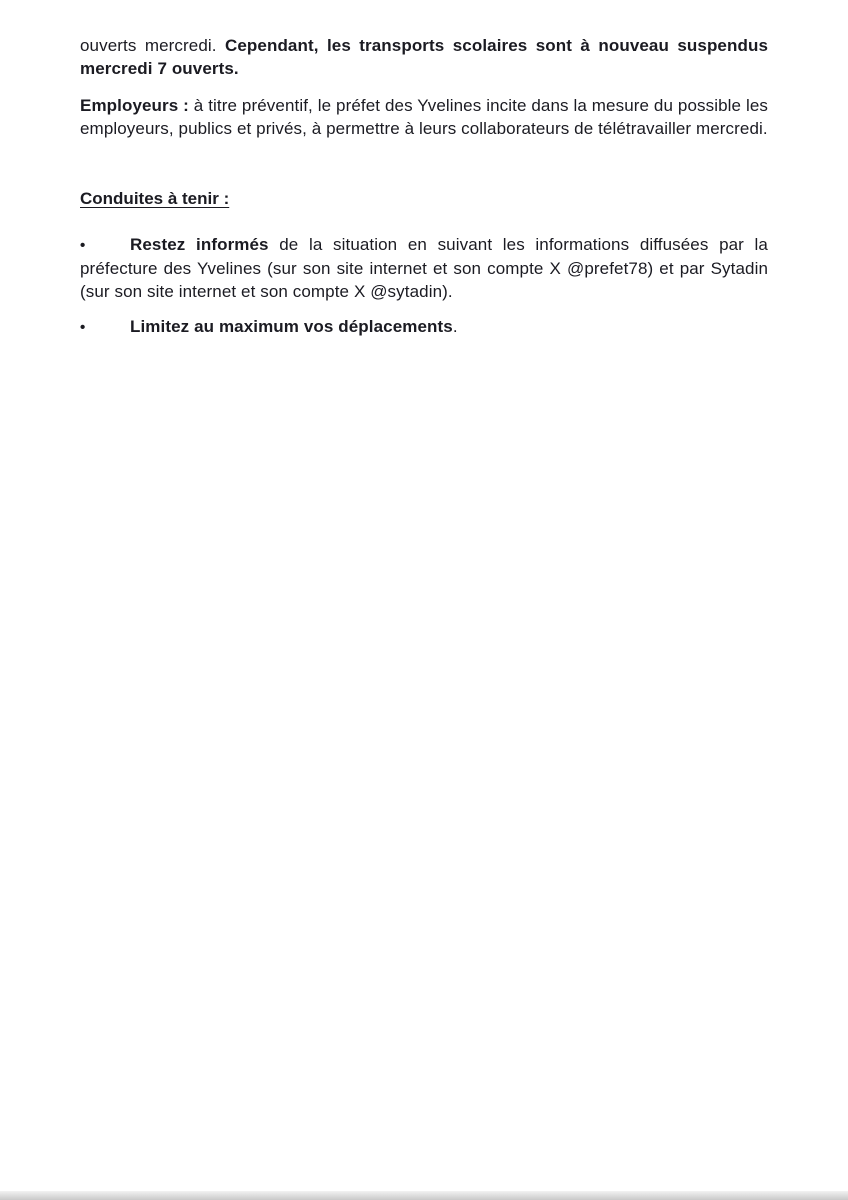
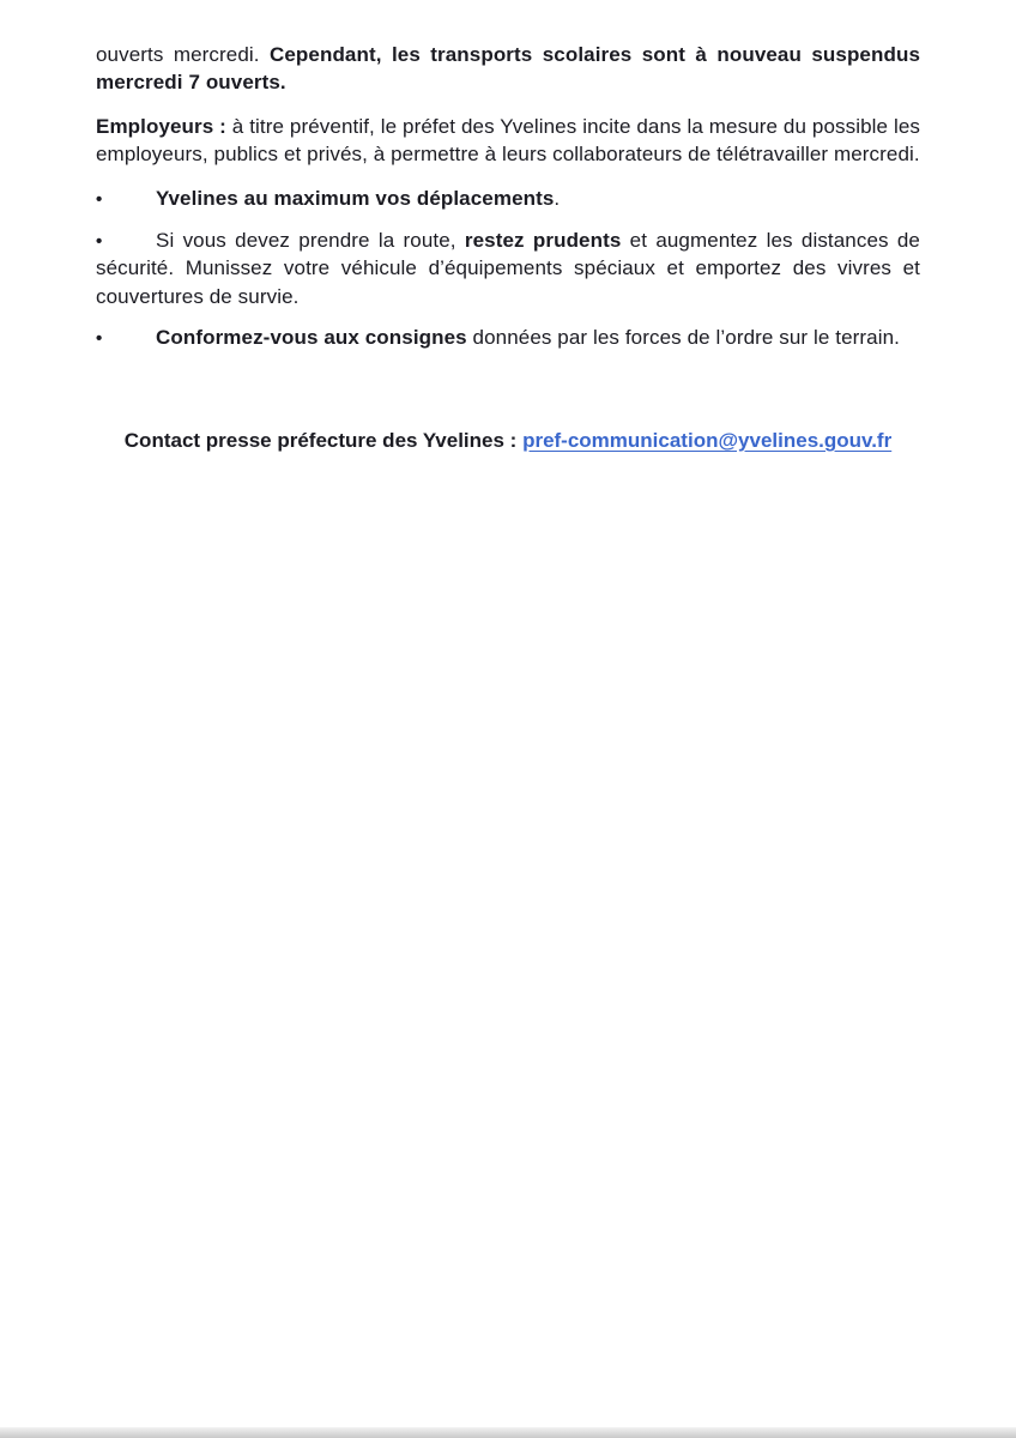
  ouverts mercredi. Cependant, les transports scolaires sont à nouveau suspendus mercredi 7 ouverts.
  Employeurs : à titre préventif, le préfet des Yvelines incite dans la mesure du possible les employeurs, publics et privés, à permettre à leurs collaborateurs de télétravailler mercredi.
- Conduites à tenir :
- • Restez informés de la situation en suivant les informations diffusées par la préfecture des Yvelines (sur son site internet et son compte X @prefet78) et par Sytadin (sur son site internet et son compte X @sytadin).
- • Limitez au maximum vos déplacements.
+ • Yvelines au maximum vos déplacements.
+ • Si vous devez prendre la route, restez prudents et augmentez les distances de sécurité. Munissez votre véhicule d’équipements spéciaux et emportez des vivres et couvertures de survie.
+ • Conformez-vous aux consignes données par les forces de l’ordre sur le terrain.
+ Contact presse préfecture des Yvelines : pref-communication@yvelines.gouv.fr
